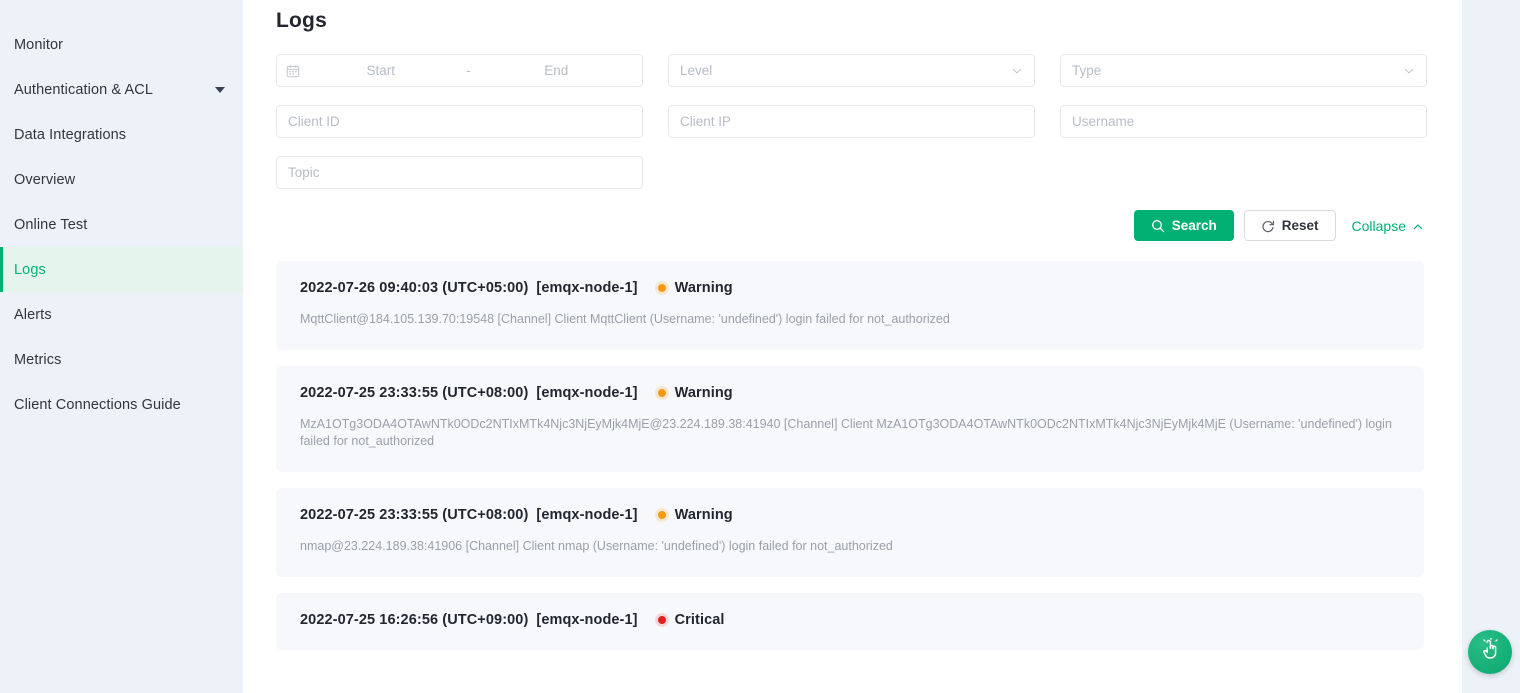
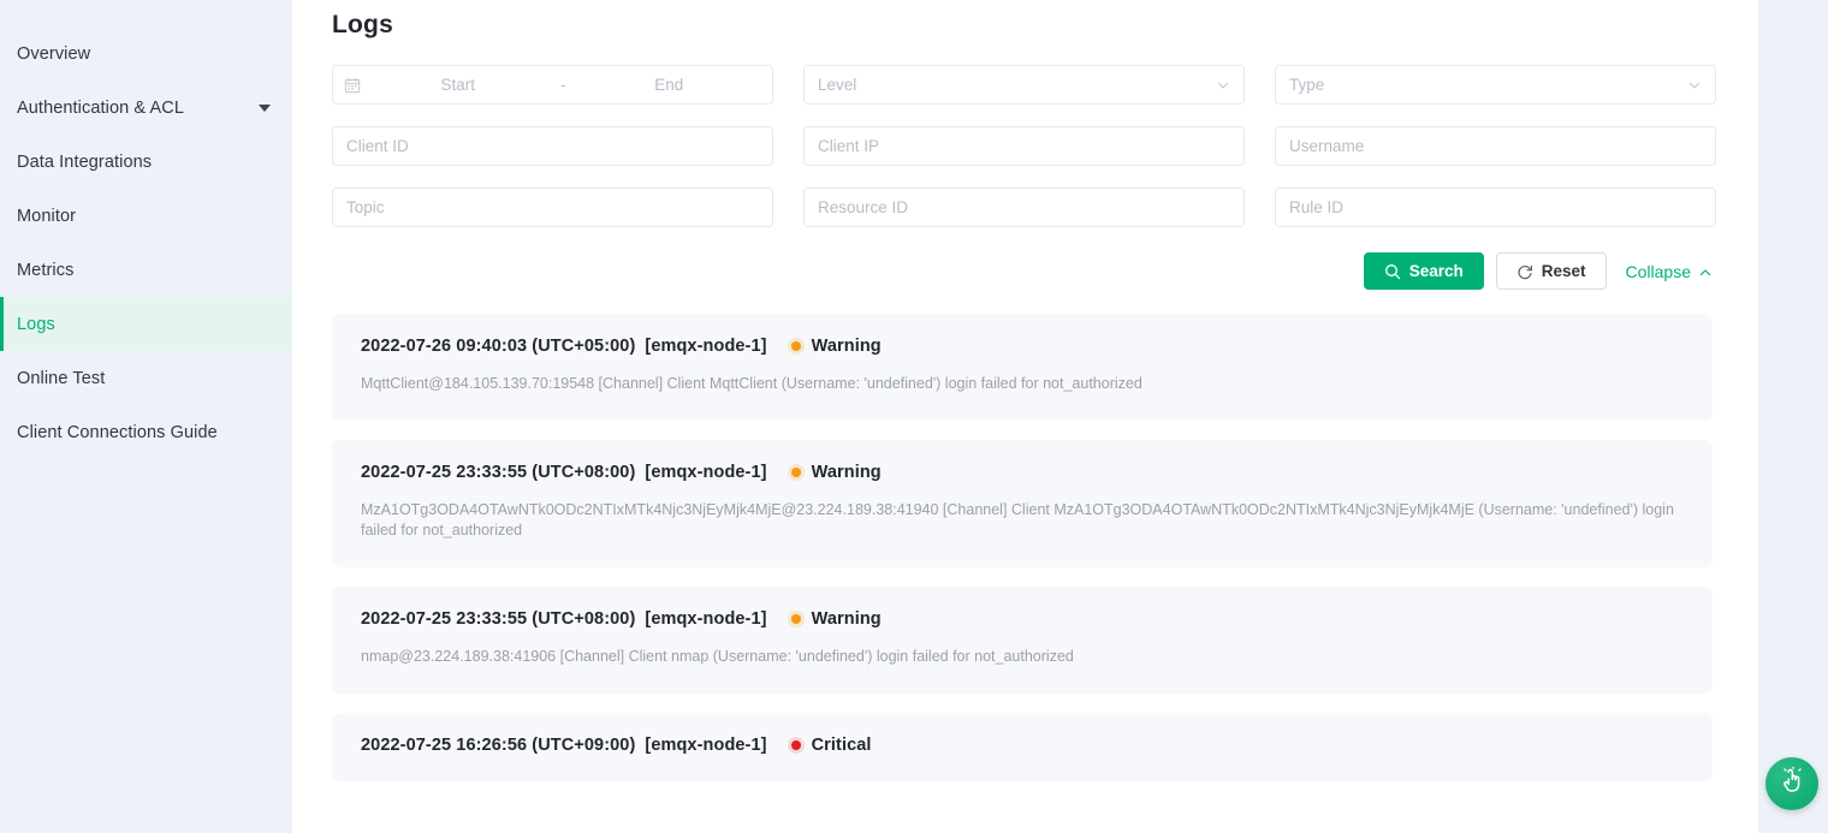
- Monitor
+ Overview
  Authentication & ACL
  Data Integrations
- Overview
+ Monitor
- Online Test
+ Metrics
  Logs
- Alerts
- Metrics
+ Online Test
  Client Connections Guide
  Logs
  Start
  -
  End
  Level
  Type
  Client ID
  Client IP
  Username
  Topic
+ Resource ID
+ Rule ID
  Search
  Reset
  Collapse
  2022-07-26 09:40:03 (UTC+05:00)
  [emqx-node-1]
  Warning
  MqttClient@184.105.139.70:19548 [Channel] Client MqttClient (Username: 'undefined') login failed for not_authorized
  2022-07-25 23:33:55 (UTC+08:00)
  [emqx-node-1]
  Warning
  MzA1OTg3ODA4OTAwNTk0ODc2NTIxMTk4Njc3NjEyMjk4MjE@23.224.189.38:41940 [Channel] Client MzA1OTg3ODA4OTAwNTk0ODc2NTIxMTk4Njc3NjEyMjk4MjE (Username: 'undefined') login failed for not_authorized
  2022-07-25 23:33:55 (UTC+08:00)
  [emqx-node-1]
  Warning
  nmap@23.224.189.38:41906 [Channel] Client nmap (Username: 'undefined') login failed for not_authorized
  2022-07-25 16:26:56 (UTC+09:00)
  [emqx-node-1]
  Critical
